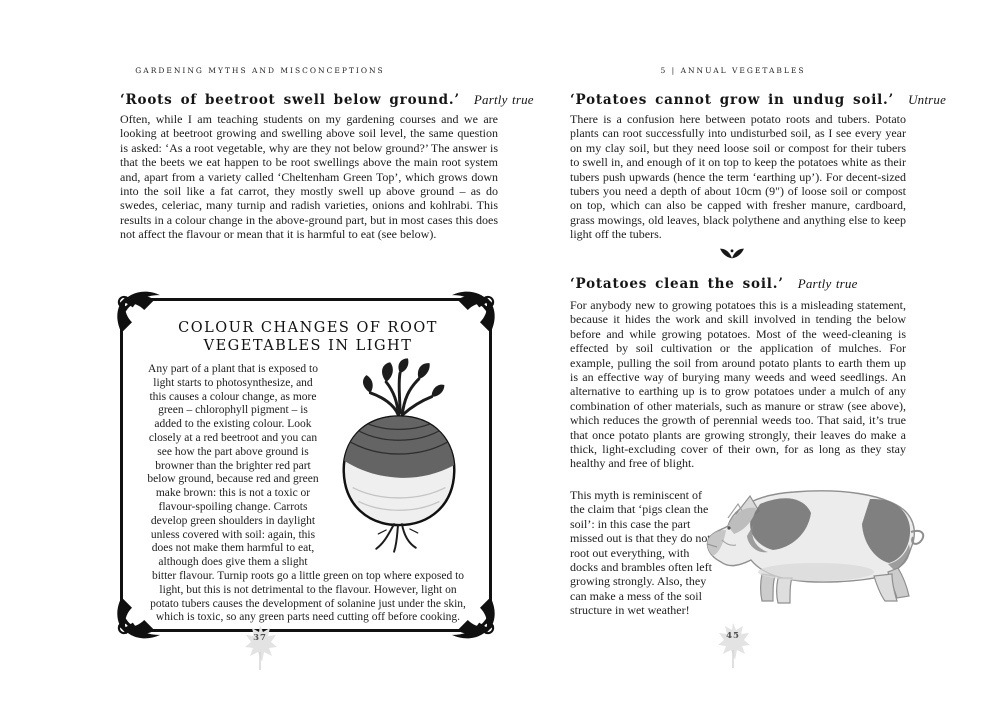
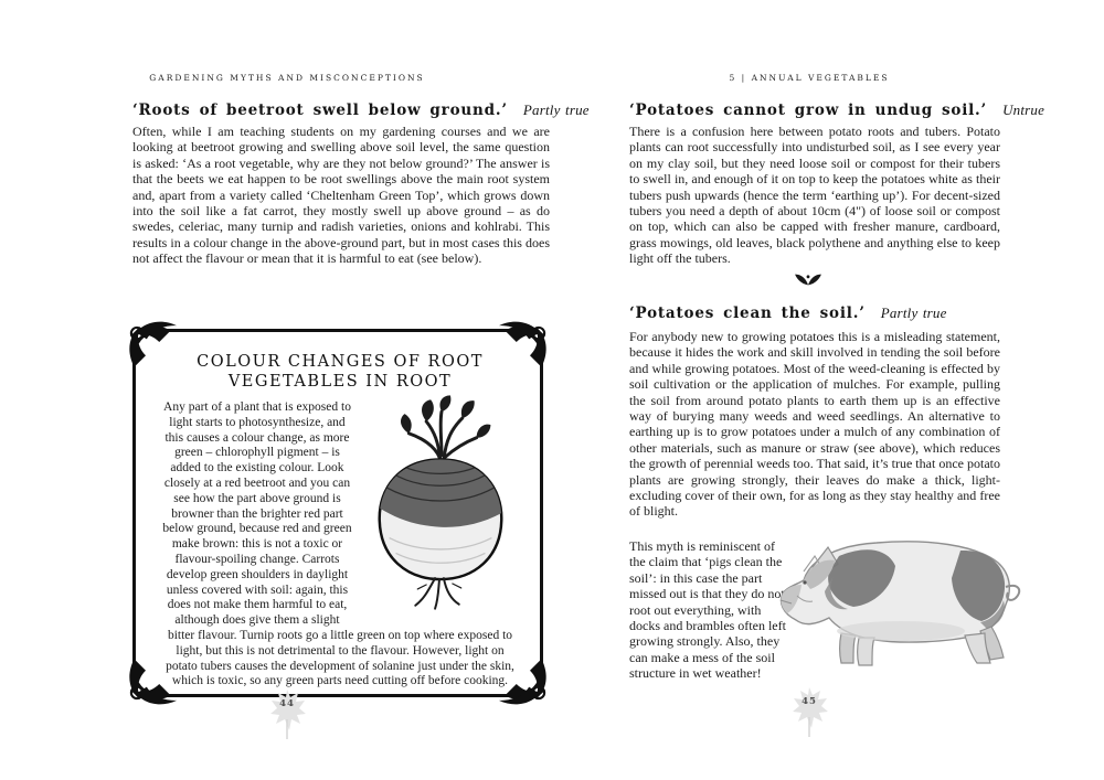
  GARDENING MYTHS AND MISCONCEPTIONS
  ‘Roots of beetroot swell below ground.’ Partly true
  Often, while I am teaching students on my gardening courses and we are looking at beetroot growing and swelling above soil level, the same question is asked: ‘As a root vegetable, why are they not below ground?’ The answer is that the beets we eat happen to be root swellings above the main root system and, apart from a variety called ‘Cheltenham Green Top’, which grows down into the soil like a fat carrot, they mostly swell up above ground – as do swedes, celeriac, many turnip and radish varieties, onions and kohlrabi. This results in a colour change in the above-ground part, but in most cases this does not affect the flavour or mean that it is harmful to eat (see below).
- COLOUR CHANGES OF ROOT VEGETABLES IN LIGHT
+ COLOUR CHANGES OF ROOT VEGETABLES IN ROOT
  Any part of a plant that is exposed to light starts to photosynthesize, and this causes a colour change, as more green – chlorophyll pigment – is added to the existing colour. Look closely at a red beetroot and you can see how the part above ground is browner than the brighter red part below ground, because red and green make brown: this is not a toxic or flavour-spoiling change. Carrots develop green shoulders in daylight unless covered with soil: again, this does not make them harmful to eat, although does give them a slight bitter flavour. Turnip roots go a little green on top where exposed to light, but this is not detrimental to the flavour. However, light on potato tubers causes the development of solanine just under the skin, which is toxic, so any green parts need cutting off before cooking.
- 37
+ 44
  5 | ANNUAL VEGETABLES
  ‘Potatoes cannot grow in undug soil.’ Untrue
- There is a confusion here between potato roots and tubers. Potato plants can root successfully into undisturbed soil, as I see every year on my clay soil, but they need loose soil or compost for their tubers to swell in, and enough of it on top to keep the potatoes white as their tubers push upwards (hence the term ‘earthing up’). For decent-sized tubers you need a depth of about 10cm (9") of loose soil or compost on top, which can also be capped with fresher manure, cardboard, grass mowings, old leaves, black polythene and anything else to keep light off the tubers.
+ There is a confusion here between potato roots and tubers. Potato plants can root successfully into undisturbed soil, as I see every year on my clay soil, but they need loose soil or compost for their tubers to swell in, and enough of it on top to keep the potatoes white as their tubers push upwards (hence the term ‘earthing up’). For decent-sized tubers you need a depth of about 10cm (4") of loose soil or compost on top, which can also be capped with fresher manure, cardboard, grass mowings, old leaves, black polythene and anything else to keep light off the tubers.
  ‘Potatoes clean the soil.’ Partly true
- For anybody new to growing potatoes this is a misleading statement, because it hides the work and skill involved in tending the below before and while growing potatoes. Most of the weed-cleaning is effected by soil cultivation or the application of mulches. For example, pulling the soil from around potato plants to earth them up is an effective way of burying many weeds and weed seedlings. An alternative to earthing up is to grow potatoes under a mulch of any combination of other materials, such as manure or straw (see above), which reduces the growth of perennial weeds too. That said, it’s true that once potato plants are growing strongly, their leaves do make a thick, light-excluding cover of their own, for as long as they stay healthy and free of blight.
+ For anybody new to growing potatoes this is a misleading statement, because it hides the work and skill involved in tending the soil before and while growing potatoes. Most of the weed-cleaning is effected by soil cultivation or the application of mulches. For example, pulling the soil from around potato plants to earth them up is an effective way of burying many weeds and weed seedlings. An alternative to earthing up is to grow potatoes under a mulch of any combination of other materials, such as manure or straw (see above), which reduces the growth of perennial weeds too. That said, it’s true that once potato plants are growing strongly, their leaves do make a thick, light-excluding cover of their own, for as long as they stay healthy and free of blight.
  This myth is reminiscent of the claim that ‘pigs clean the soil’: in this case the part missed out is that they do no root out everything, with docks and brambles often left growing strongly. Also, they can make a mess of the soil structure in wet weather!
  45
